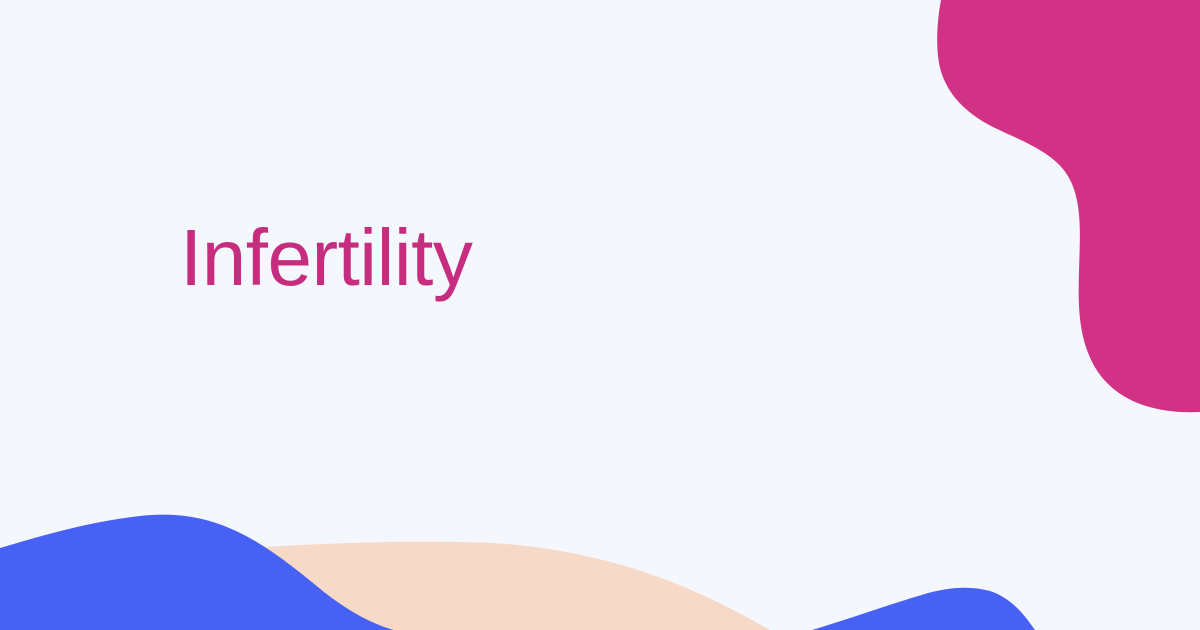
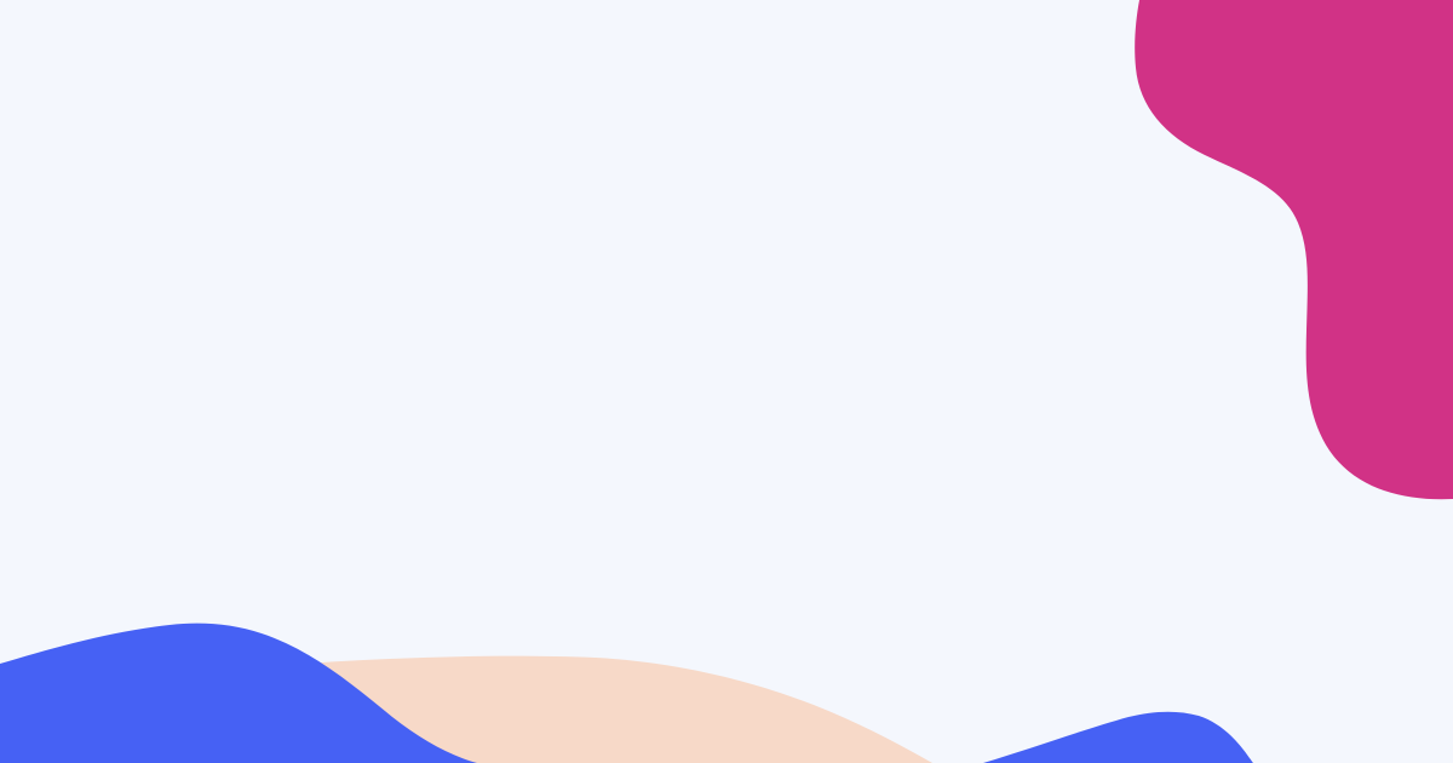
- Infertility
